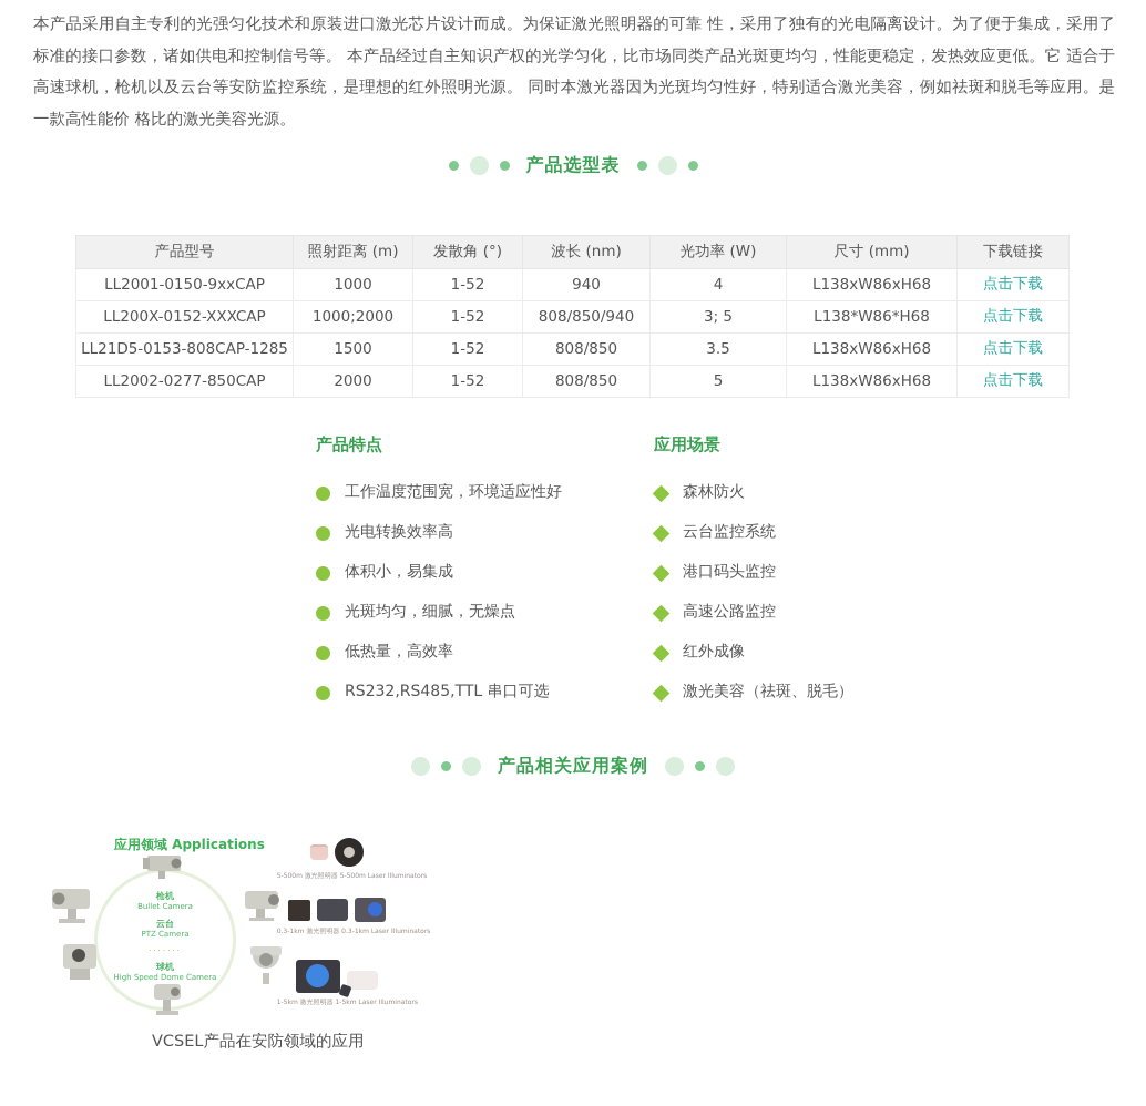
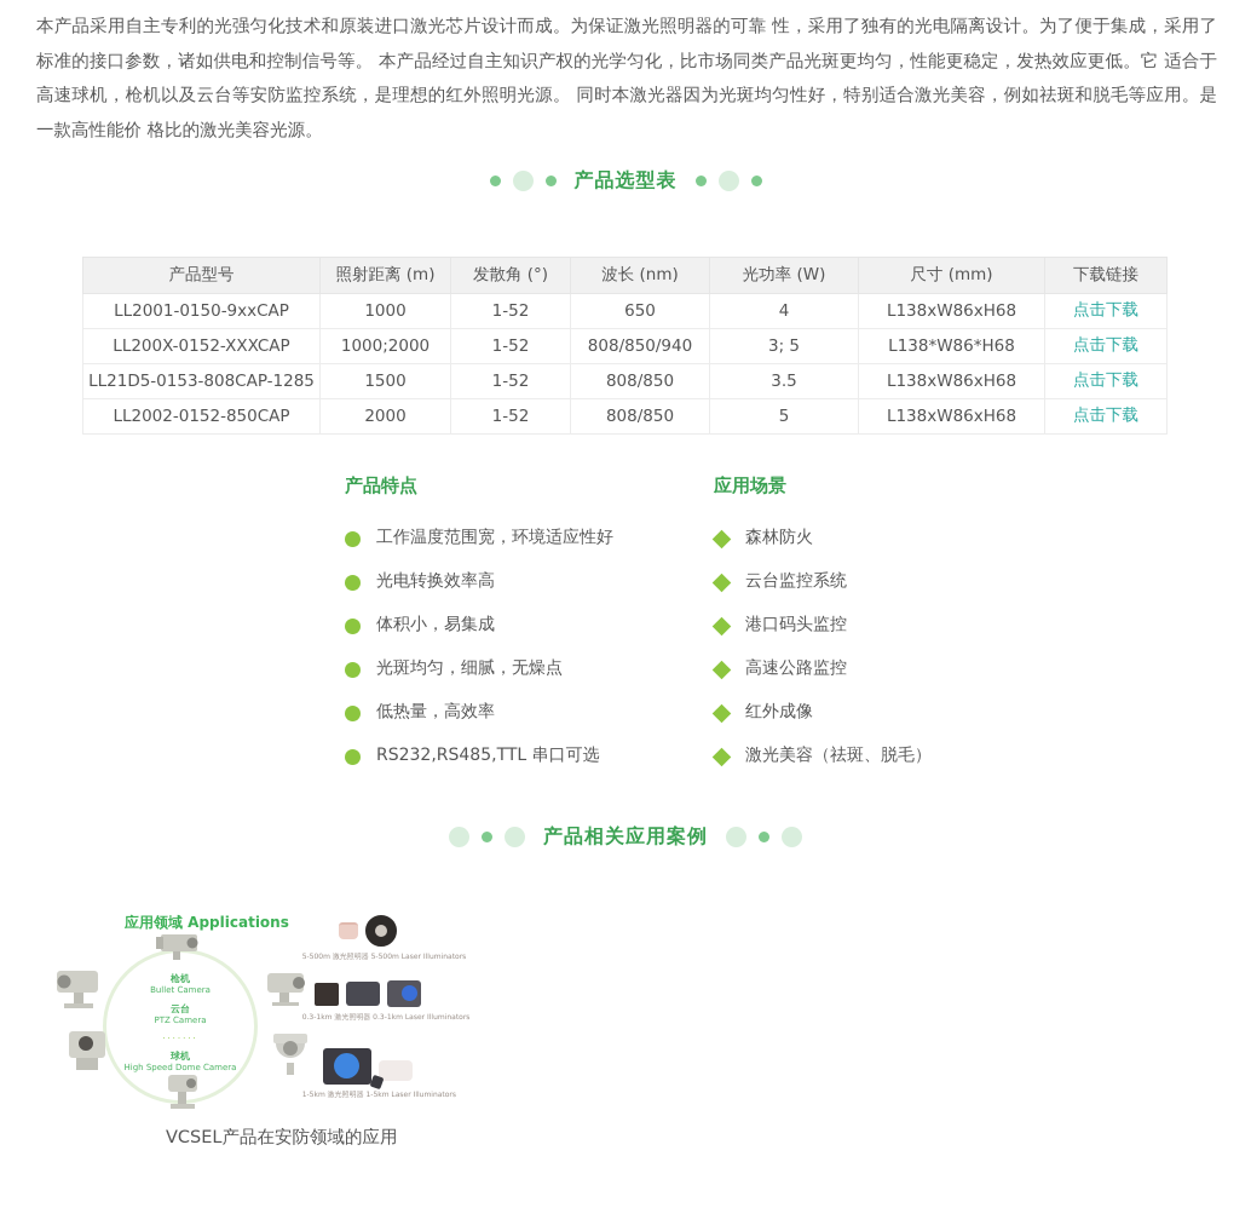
  本产品采用自主专利的光强匀化技术和原装进口激光芯片设计而成。为保证激光照明器的可靠 性，采用了独有的光电隔离设计。为了便于集成，采用了标准的接口参数，诸如供电和控制信号等。 本产品经过自主知识产权的光学匀化，比市场同类产品光斑更均匀，性能更稳定，发热效应更低。它 适合于高速球机，枪机以及云台等安防监控系统，是理想的红外照明光源。 同时本激光器因为光斑均匀性好，特别适合激光美容，例如祛斑和脱毛等应用。是一款高性能价 格比的激光美容光源。
  产品选型表
  产品型号	照射距离 (m)	发散角 (°)	波长 (nm)	光功率 (W)	尺寸 (mm)	下载链接
- LL2001-0150-9xxCAP	1000	1-52	940	4	L138xW86xH68	点击下载
+ LL2001-0150-9xxCAP	1000	1-52	650	4	L138xW86xH68	点击下载
  LL200X-0152-XXXCAP	1000;2000	1-52	808/850/940	3; 5	L138*W86*H68	点击下载
  LL21D5-0153-808CAP-1285	1500	1-52	808/850	3.5	L138xW86xH68	点击下载
- LL2002-0277-850CAP	2000	1-52	808/850	5	L138xW86xH68	点击下载
+ LL2002-0152-850CAP	2000	1-52	808/850	5	L138xW86xH68	点击下载
  产品特点
  工作温度范围宽，环境适应性好
  光电转换效率高
  体积小，易集成
  光斑均匀，细腻，无燥点
  低热量，高效率
  RS232,RS485,TTL 串口可选
  应用场景
  森林防火
  云台监控系统
  港口码头监控
  高速公路监控
  红外成像
  激光美容（祛斑、脱毛）
  产品相关应用案例
  应用领域 Applications
  枪机
  Bullet Camera
  云台
  PTZ Camera
  ·······
  球机
  High Speed Dome Camera
  VCSEL产品在安防领域的应用
